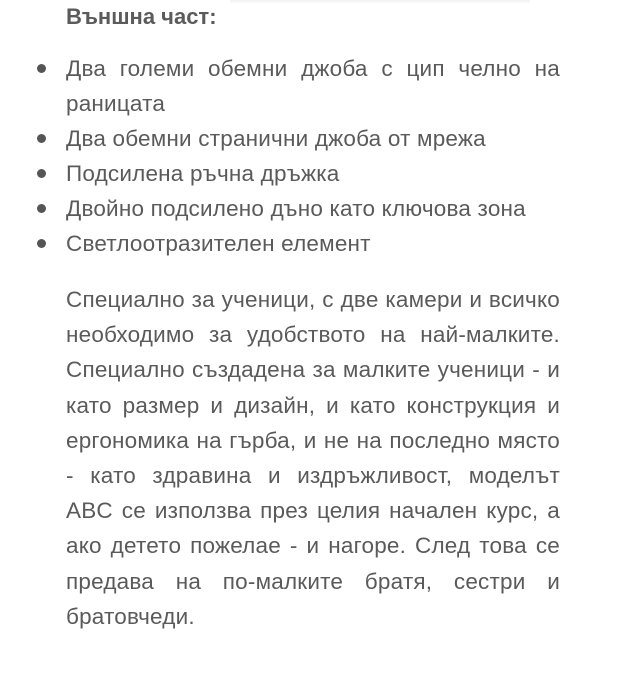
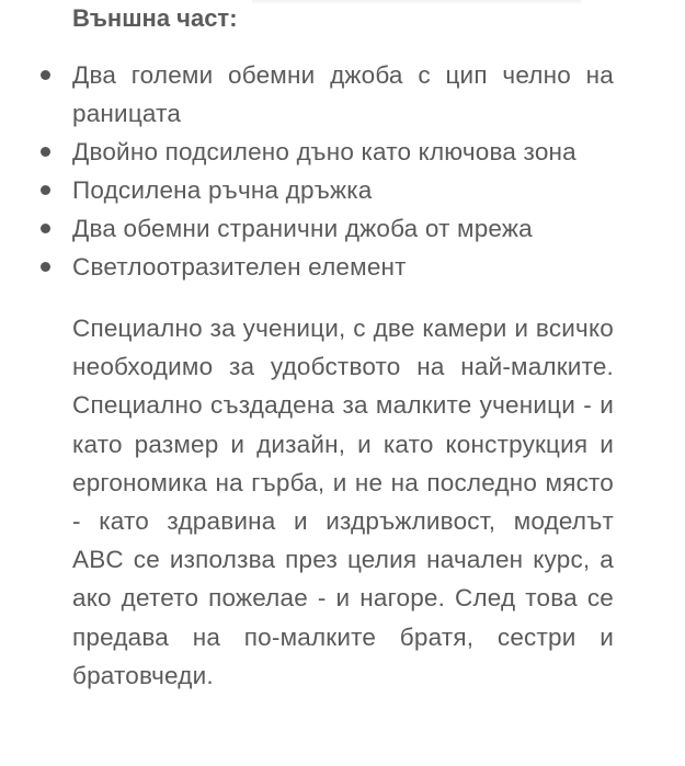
  Външна част:
  Два големи обемни джоба с цип челно на раницата
- Два обемни странични джоба от мрежа
+ Двойно подсилено дъно като ключова зона
  Подсилена ръчна дръжка
- Двойно подсилено дъно като ключова зона
+ Два обемни странични джоба от мрежа
  Светлоотразителен елемент
  Специално за ученици, с две камери и всичко необходимо за удобството на най-малките. Специално създадена за малките ученици - и като размер и дизайн, и като конструкция и ергономика на гърба, и не на последно място - като здравина и издръжливост, моделът ABC се използва през целия начален курс, а ако детето пожелае - и нагоре. След това се предава на по-малките братя, сестри и братовчеди.
